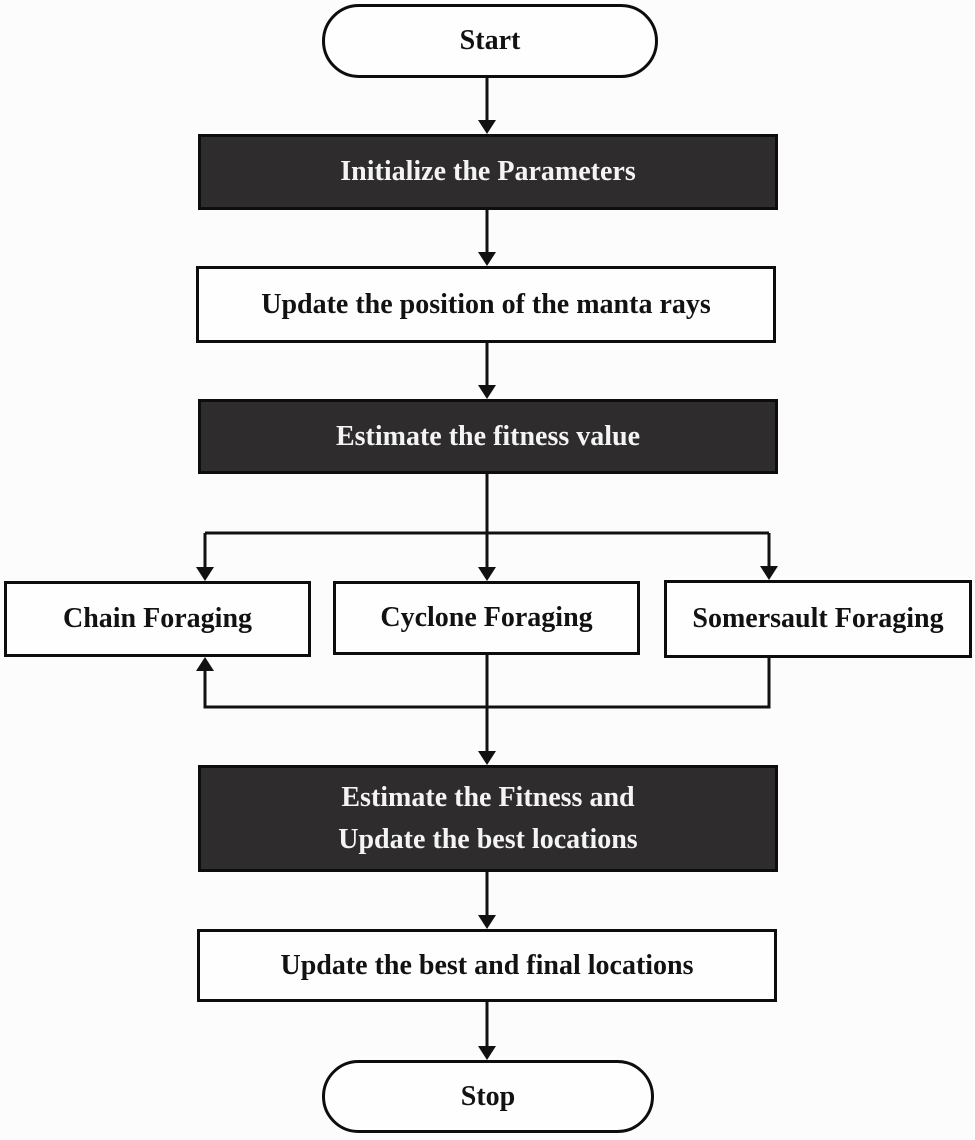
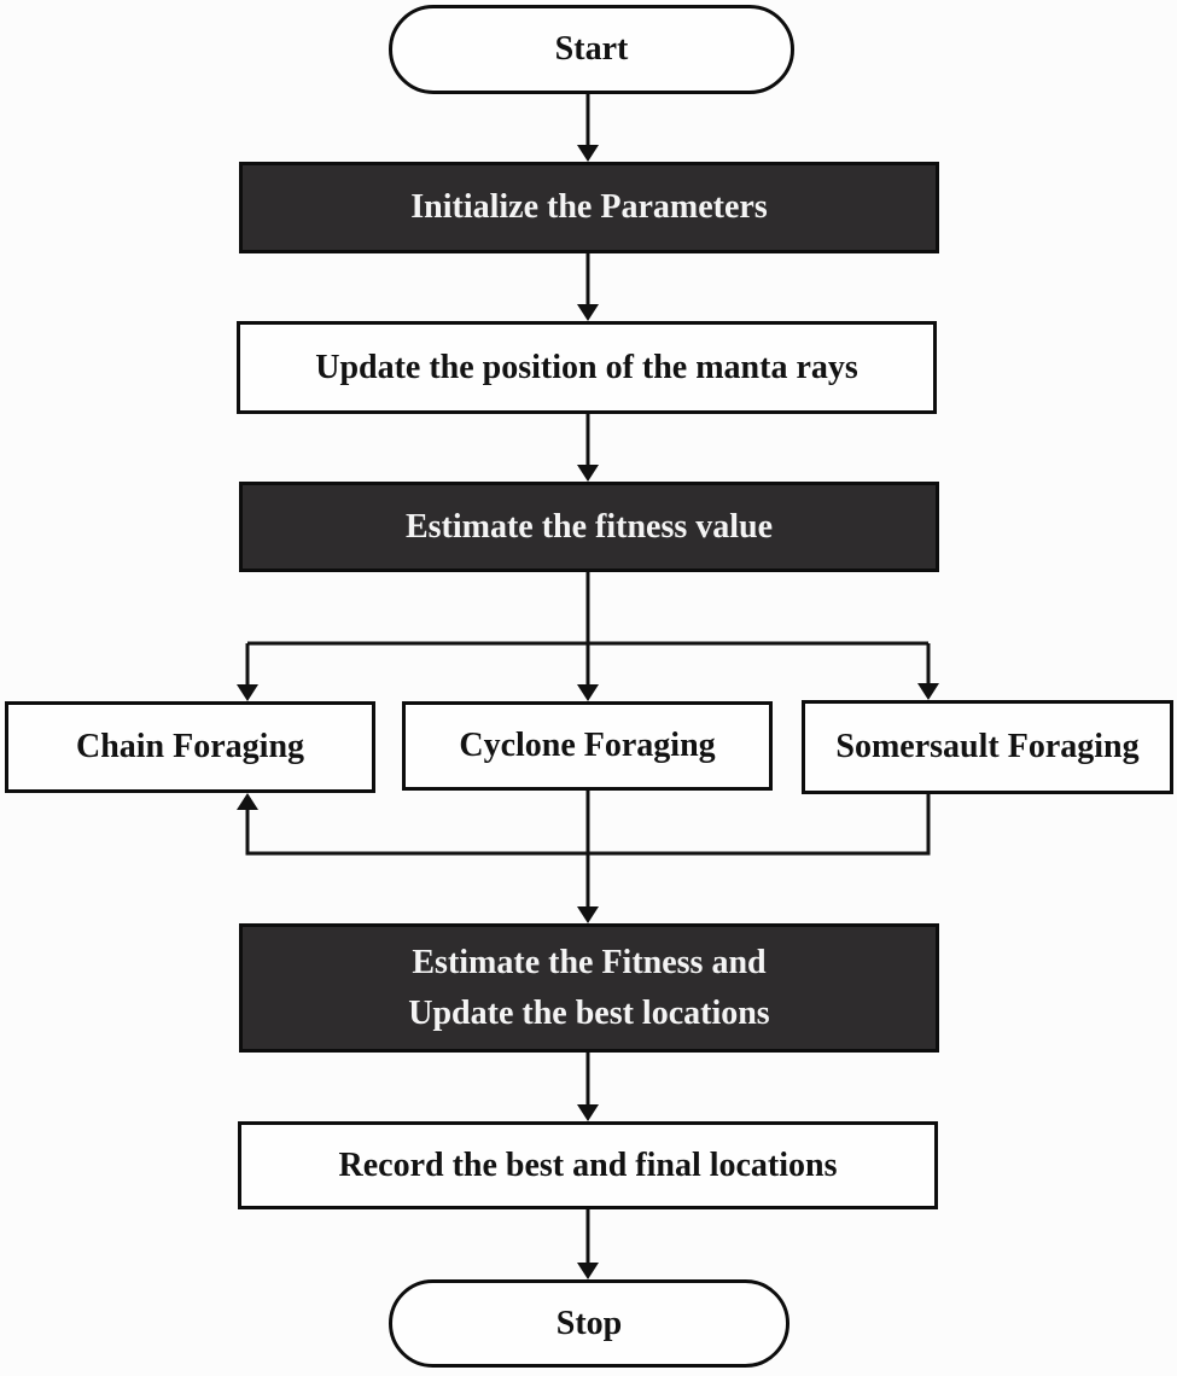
  Start
  Initialize the Parameters
  Update the position of the manta rays
  Estimate the fitness value
  Chain Foraging
  Cyclone Foraging
  Somersault Foraging
  Estimate the Fitness and
  Update the best locations
- Update the best and final locations
+ Record the best and final locations
  Stop
